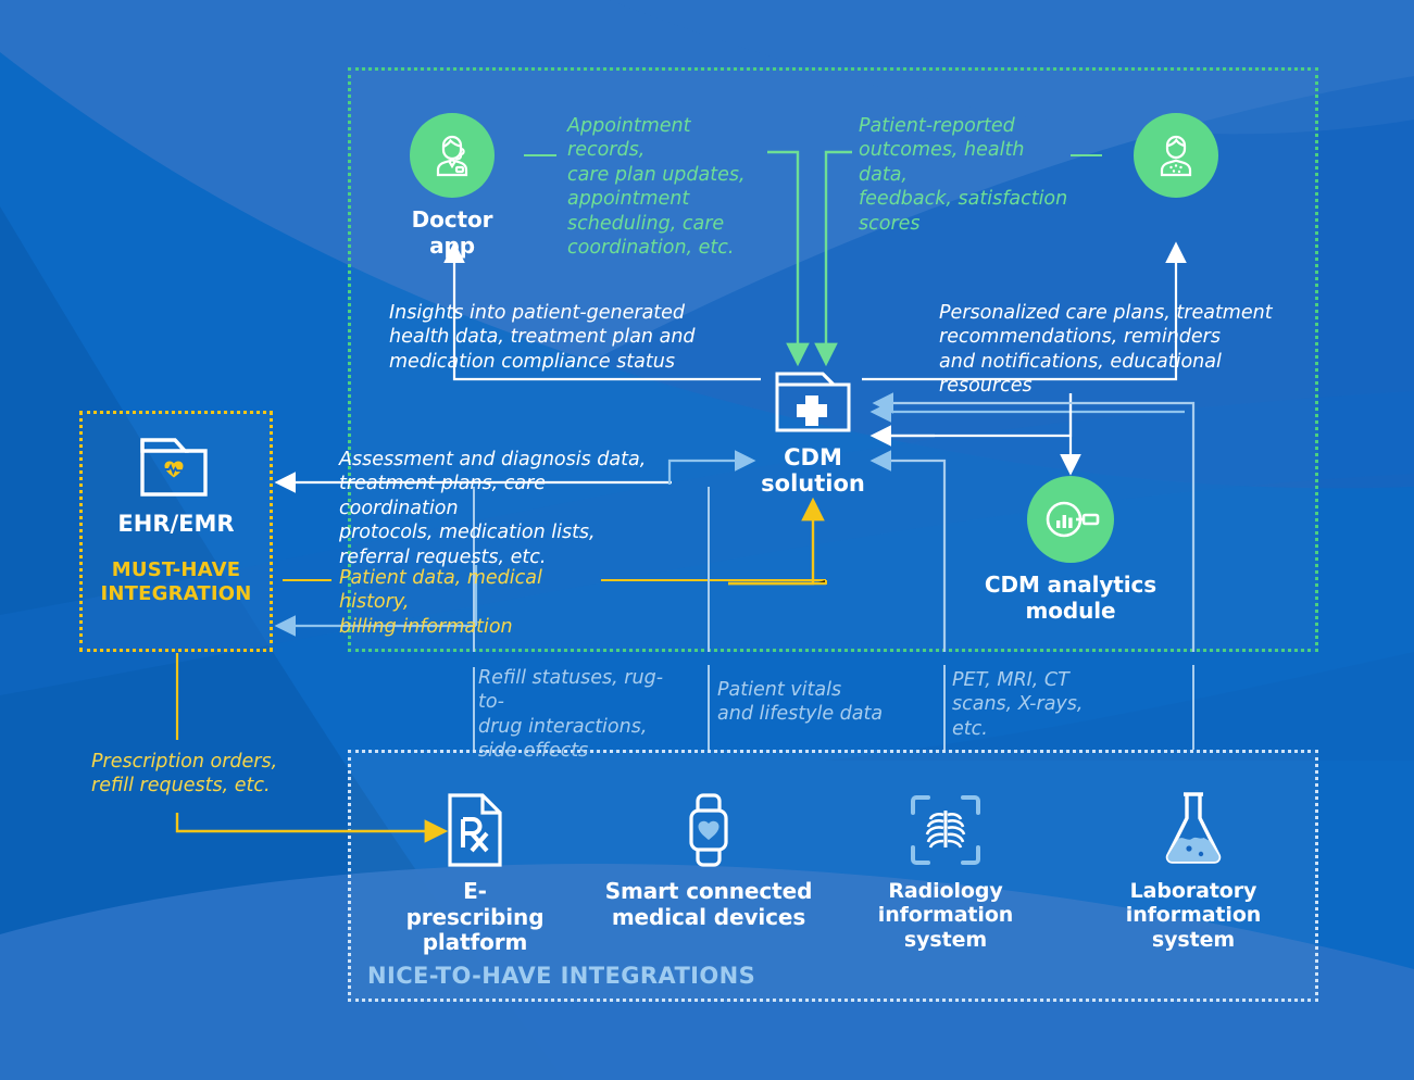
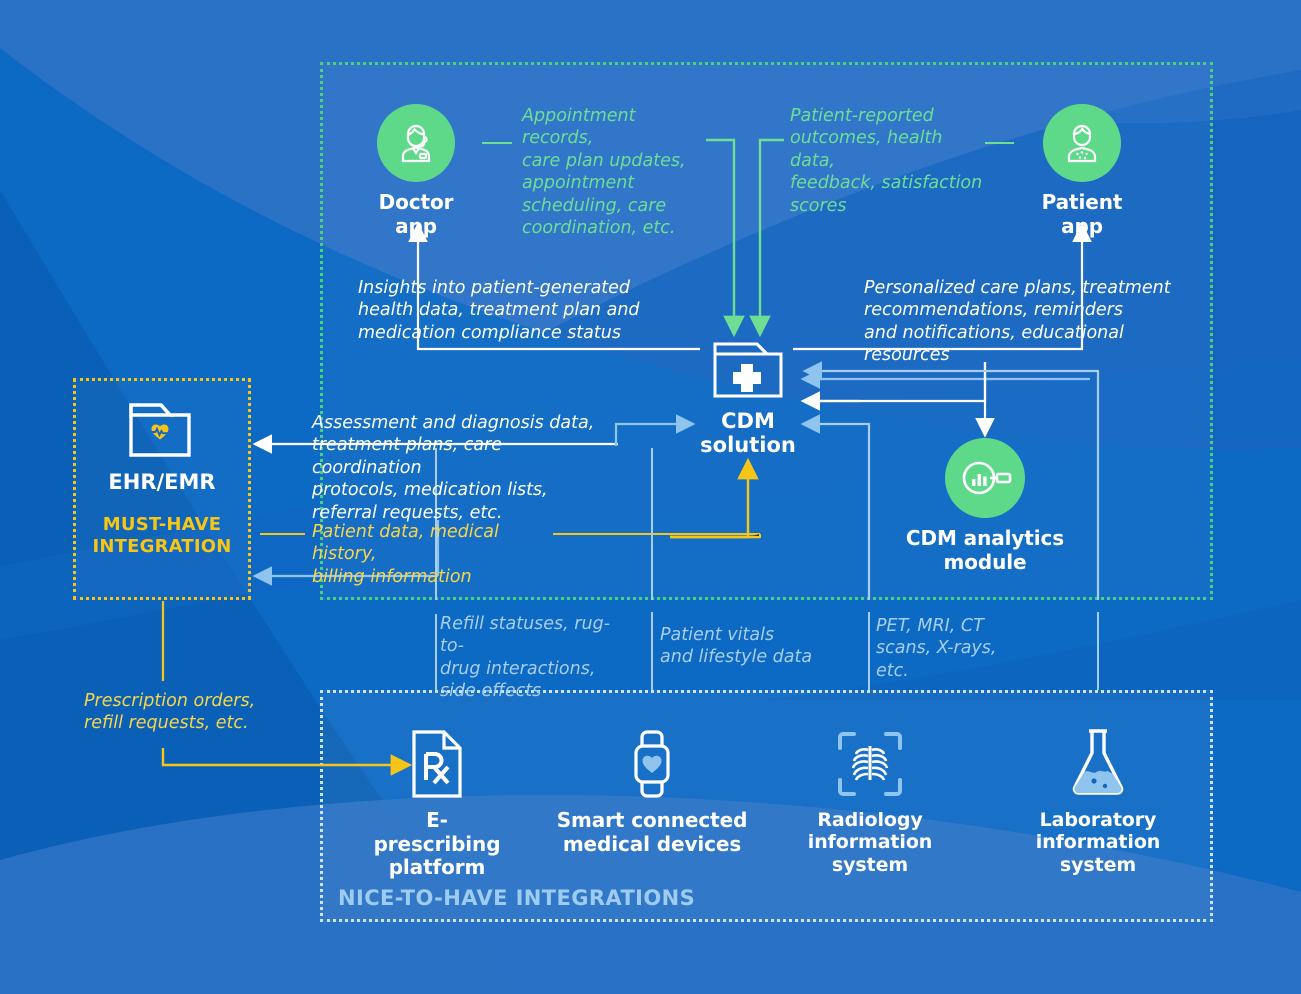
  Doctor app
+ Patient app
  CDM
  solution
  CDM analytics
  module
  EHR/EMR
  MUST-HAVE
  INTEGRATION
  E-prescribing
  platform
  Smart connected
  medical devices
  Radiology
  information
  system
  Laboratory
  information
  system
  Appointment records,
  care plan updates,
  appointment
  scheduling, care
  coordination, etc.
  Patient-reported
  outcomes, health data,
  feedback, satisfaction
  scores
  Insights into patient-generated
  health data, treatment plan and
  medication compliance status
  Personalized care plans, treatment
  recommendations, reminders
  and notifications, educational resources
  Assessment and diagnosis data,
  treatment plans, care coordination
  protocols, medication lists,
  referral requests, etc.
  Patient data, medical history,
  billing information
  Prescription orders,
  refill requests, etc.
  Refill statuses, rug-to-
  drug interactions,
  side effects
  Patient vitals
  and lifestyle data
  PET, MRI, CT
  scans, X-rays,
  etc.
  NICE-TO-HAVE INTEGRATIONS
